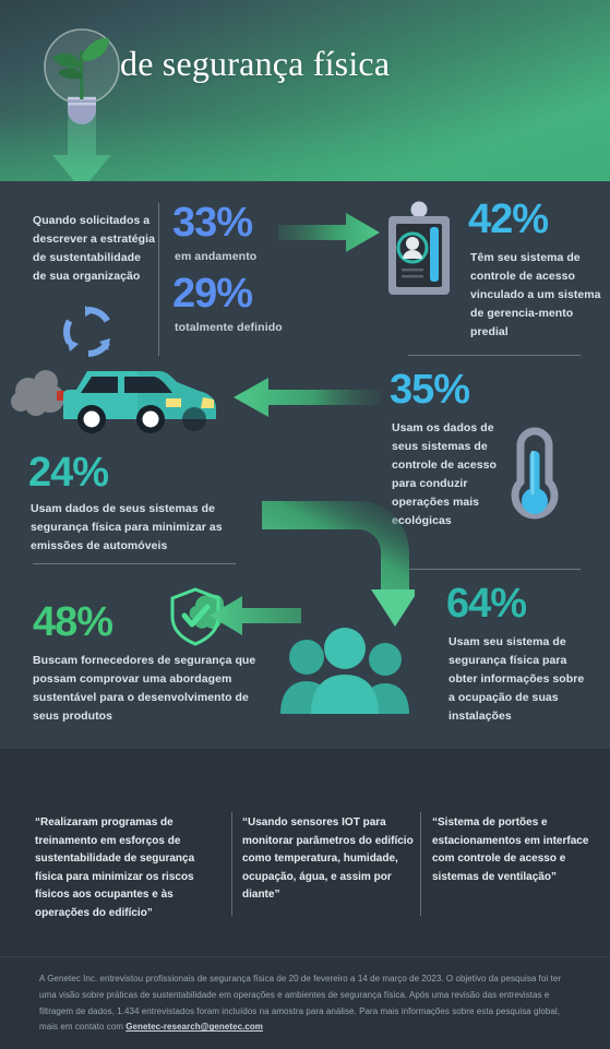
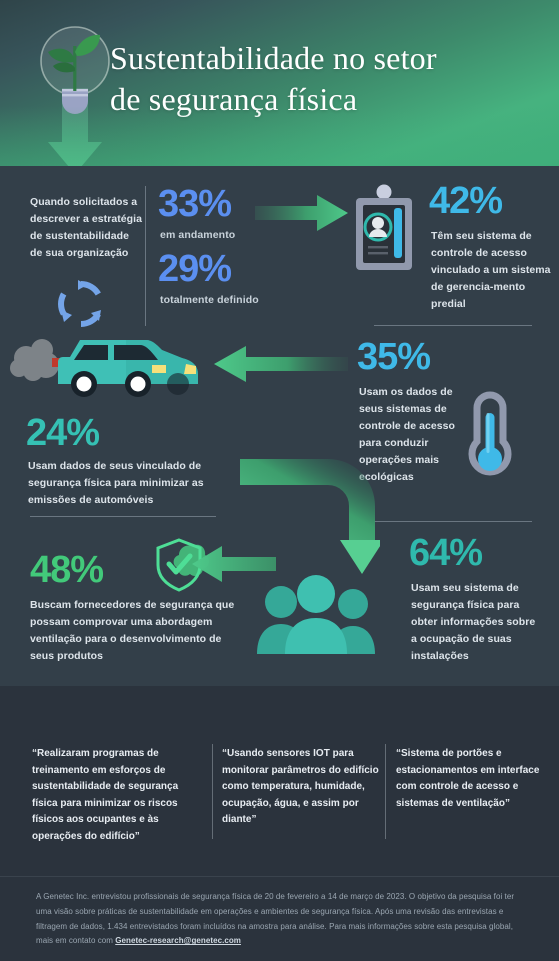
+ Sustentabilidade no setor
  de segurança física
  Quando solicitados a descrever a estratégia de sustentabilidade de sua organização
  33%
  em andamento
  29%
  totalmente definido
  42%
  Têm seu sistema de controle de acesso vinculado a um sistema de gerencia-mento predial
  24%
- Usam dados de seus sistemas de segurança física para minimizar as emissões de automóveis
+ Usam dados de seus vinculado de segurança física para minimizar as emissões de automóveis
  35%
  Usam os dados de seus sistemas de controle de acesso para conduzir operações mais cológicas
  48%
- Buscam fornecedores de segurança que possam comprovar uma abordagem sustentável para o desenvolvimento de seus produtos
+ Buscam fornecedores de segurança que possam comprovar uma abordagem ventilação para o desenvolvimento de seus produtos
  64%
  Usam seu sistema de segurança física para obter informações sobre a ocupação de suas instalações
  “Realizaram programas de treinamento em esforços de sustentabilidade de segurança física para minimizar os riscos físicos aos ocupantes e às operações do edifício”
  “Usando sensores IOT para monitorar parâmetros do edifício como temperatura, humidade, ocupação, água, e assim por diante”
  “Sistema de portões e estacionamentos em interface com controle de acesso e sistemas de ventilação”
  A Genetec Inc. entrevistou profissionais de segurança física de 20 de fevereiro a 14 de março de 2023. O objetivo da pesquisa foi ter uma visão sobre práticas de sustentabilidade em operações e ambientes de segurança física. Após uma revisão das entrevistas e filtragem de dados, 1.434 entrevistados foram incluídos na amostra para análise. Para mais informações sobre esta pesquisa global, mais em contato com Genetec-research@genetec.com
